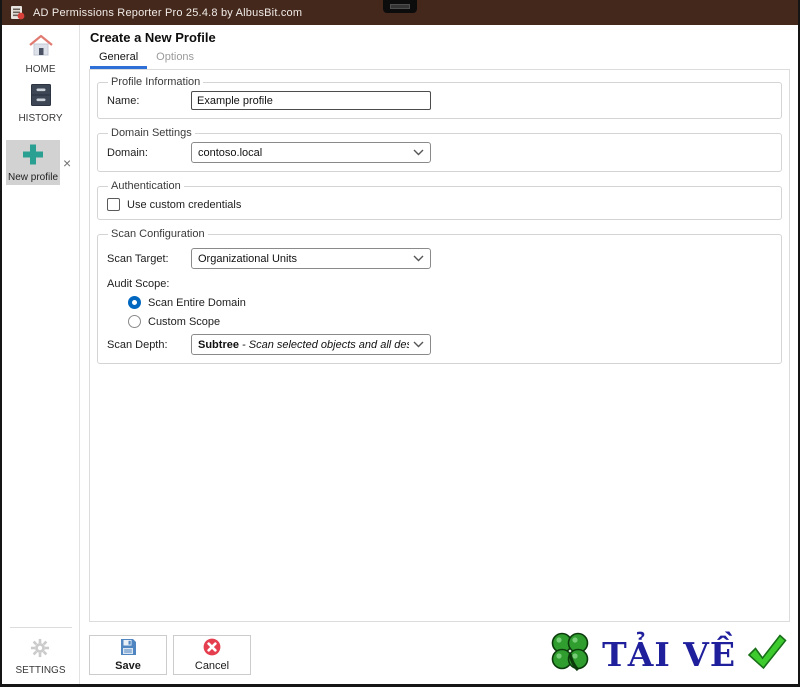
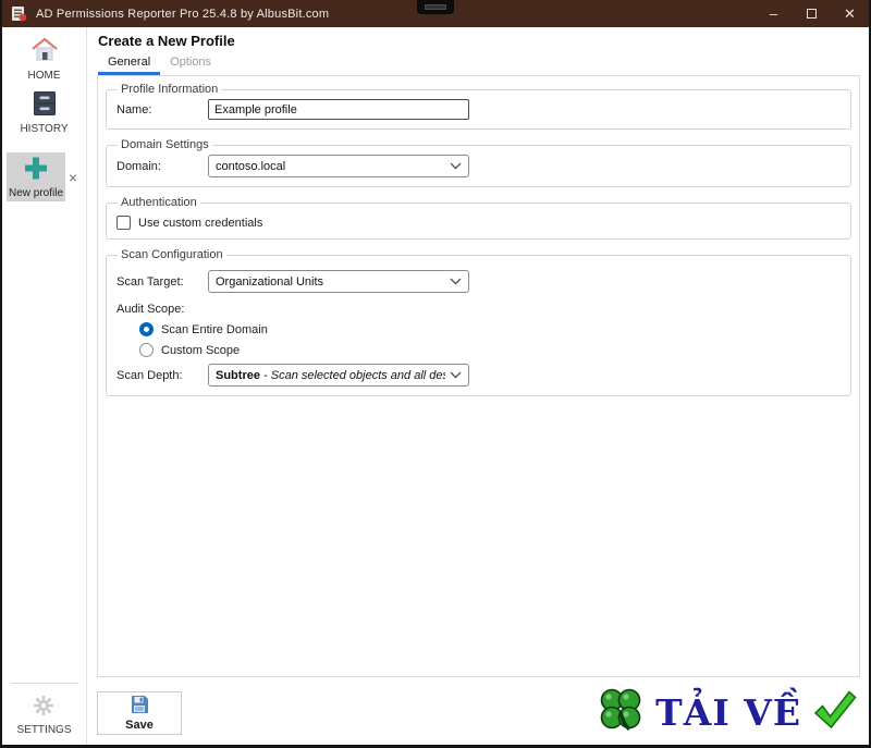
  AD Permissions Reporter Pro 25.4.8 by AlbusBit.com
+ –
+ ✕
  HOME
  HISTORY
  New profile
  ×
  SETTINGS
  Create a New Profile
  General
  Options
  Profile Information
  Name:
  Example profile
  Domain Settings
  Domain:
  contoso.local
  Authentication
  Use custom credentials
  Scan Configuration
  Scan Target:
  Organizational Units
  Audit Scope:
  Scan Entire Domain
  Custom Scope
  Scan Depth:
  Subtree - Scan selected objects and all de
  Save
- Cancel
  TẢI VỀ
